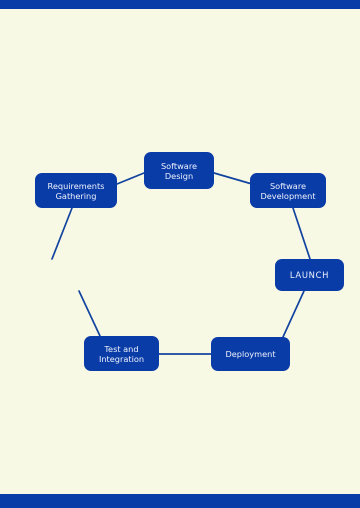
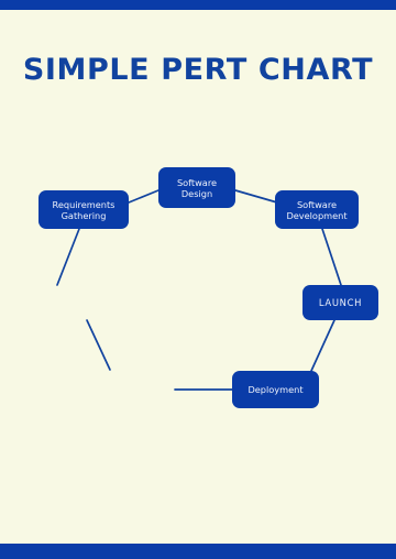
+ SIMPLE PERT CHART
  Requirements
  Gathering
  Software
  Design
  Software
  Development
  LAUNCH
  Deployment
- Test and
- Integration
